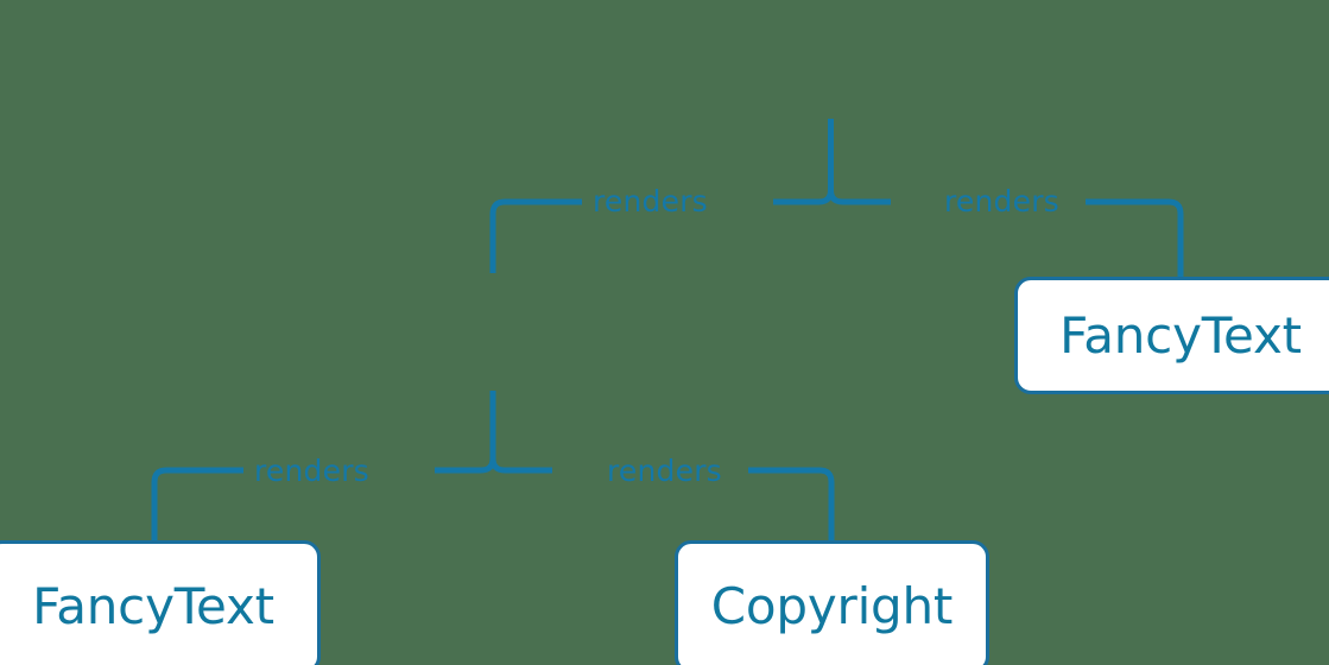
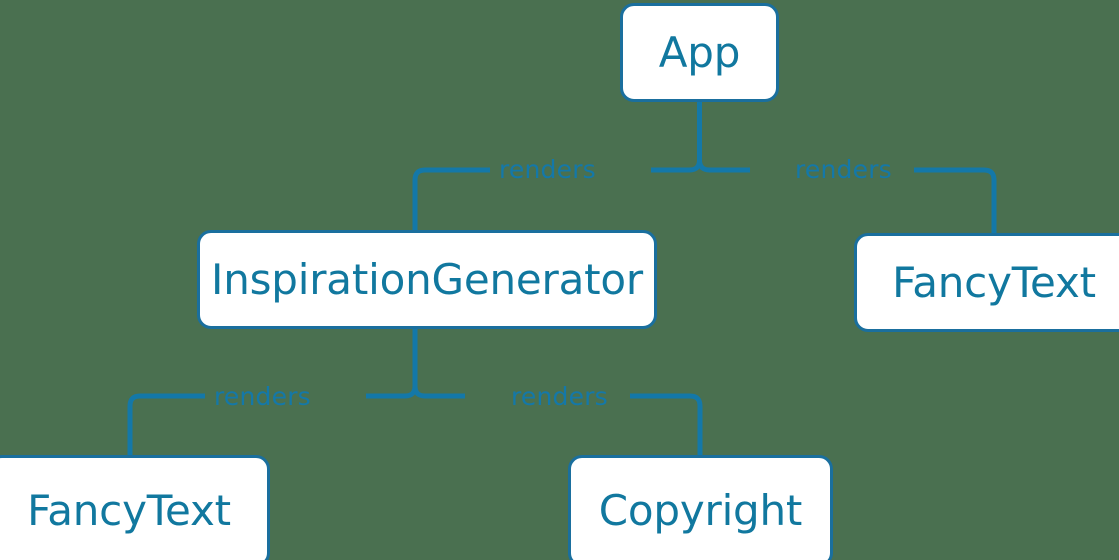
  renders
  renders
  renders
  renders
+ App
+ InspirationGenerator
  FancyText
  FancyText
  Copyright
